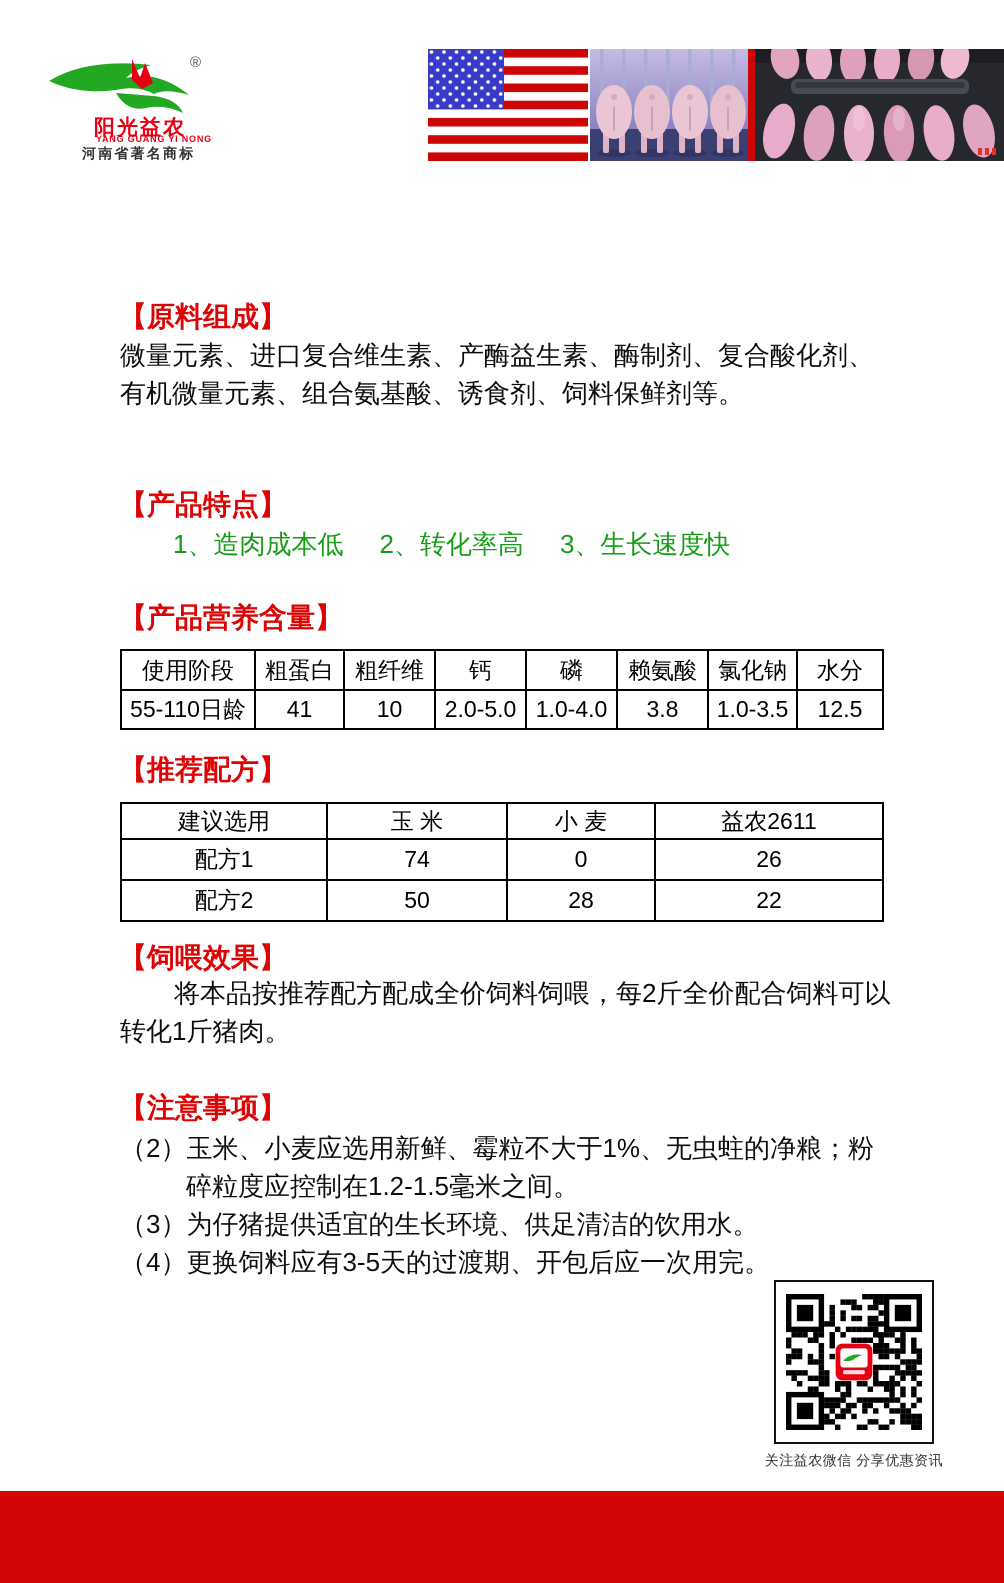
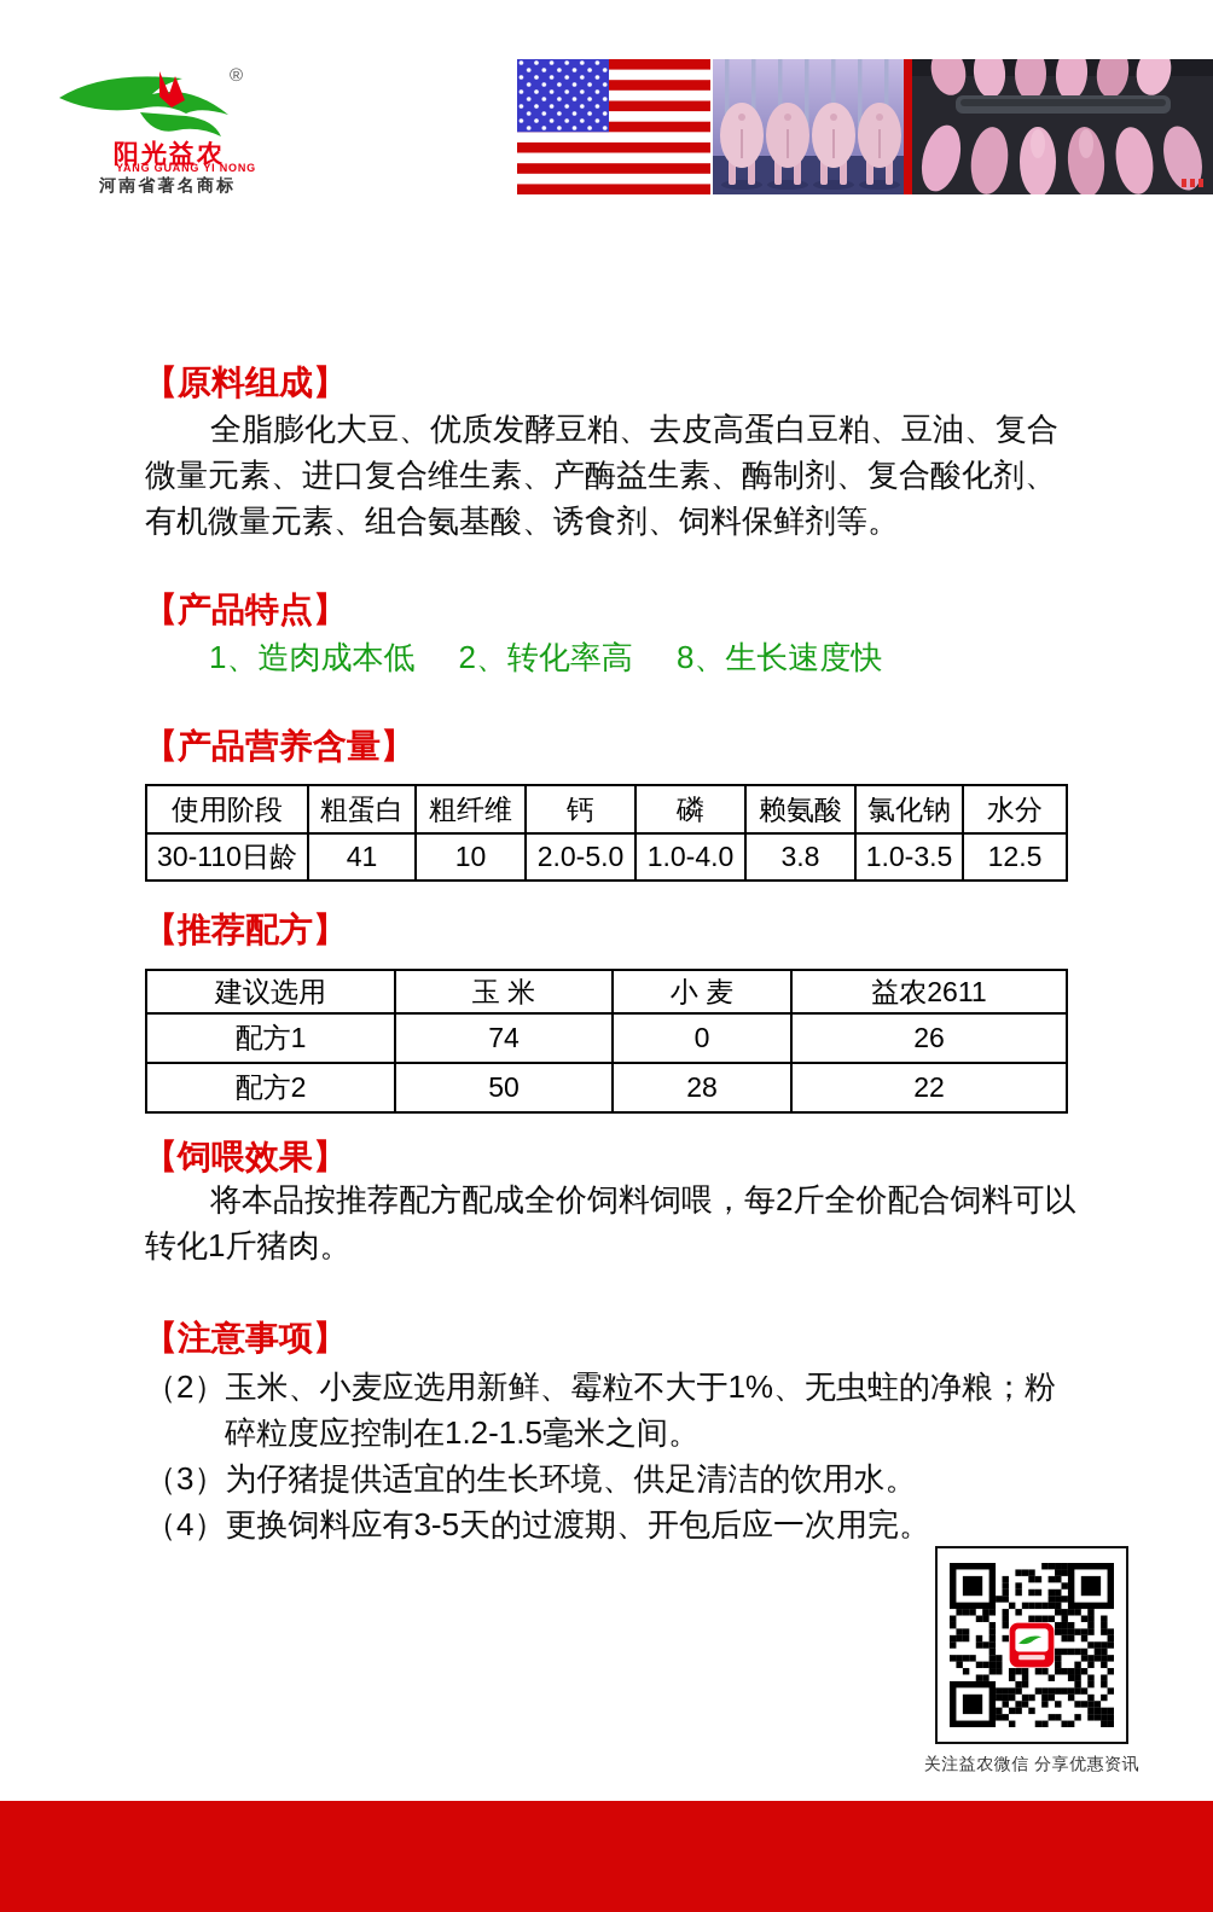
  ®
  阳光益农
  YANG GUANG YI NONG
  河南省著名商标
  【原料组成】
+ 全脂膨化大豆、优质发酵豆粕、去皮高蛋白豆粕、豆油、复合
  微量元素、进口复合维生素、产酶益生素、酶制剂、复合酸化剂、
  有机微量元素、组合氨基酸、诱食剂、饲料保鲜剂等。
  【产品特点】
  1、造肉成本低
  2、转化率高
- 3、生长速度快
+ 8、生长速度快
  【产品营养含量】
  使用阶段	粗蛋白	粗纤维	钙	磷	赖氨酸	氯化钠	水分
- 55-110日龄	41	10	2.0-5.0	1.0-4.0	3.8	1.0-3.5	12.5
+ 30-110日龄	41	10	2.0-5.0	1.0-4.0	3.8	1.0-3.5	12.5
  【推荐配方】
  建议选用	玉 米	小 麦	益农2611
  配方1	74	0	26
  配方2	50	28	22
  【饲喂效果】
  将本品按推荐配方配成全价饲料饲喂，每2斤全价配合饲料可以
  转化1斤猪肉。
  【注意事项】
  （2）玉米、小麦应选用新鲜、霉粒不大于1%、无虫蛀的净粮；粉碎粒度应控制在1.2-1.5毫米之间。
  （3）为仔猪提供适宜的生长环境、供足清洁的饮用水。
  （4）更换饲料应有3-5天的过渡期、开包后应一次用完。
  关注益农微信 分享优惠资讯
